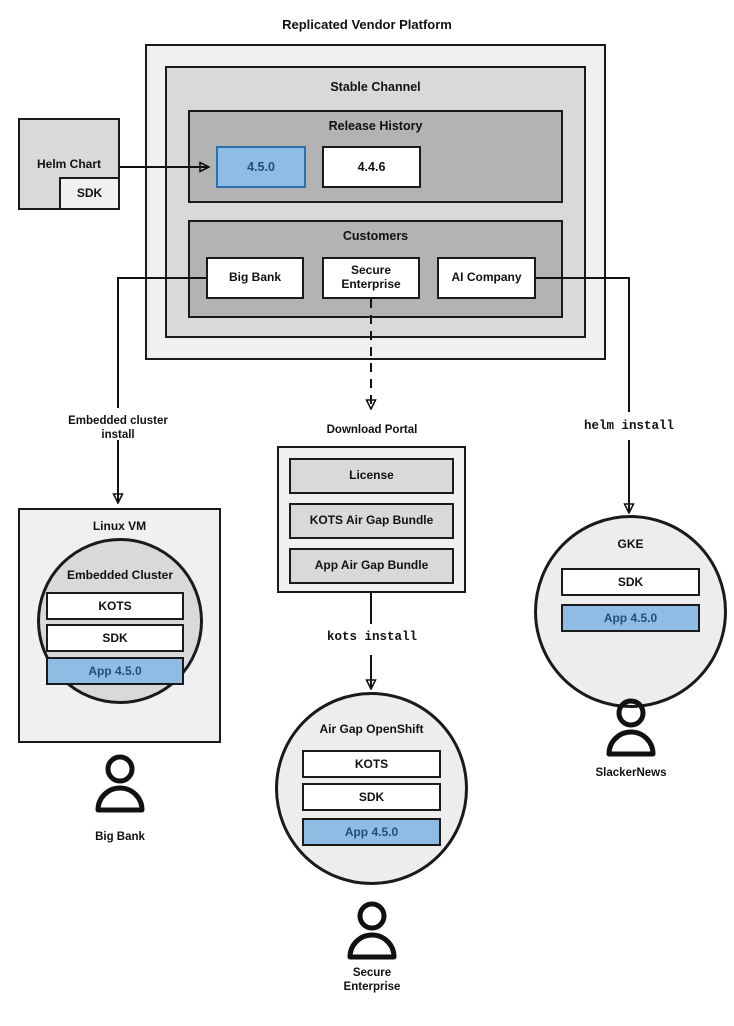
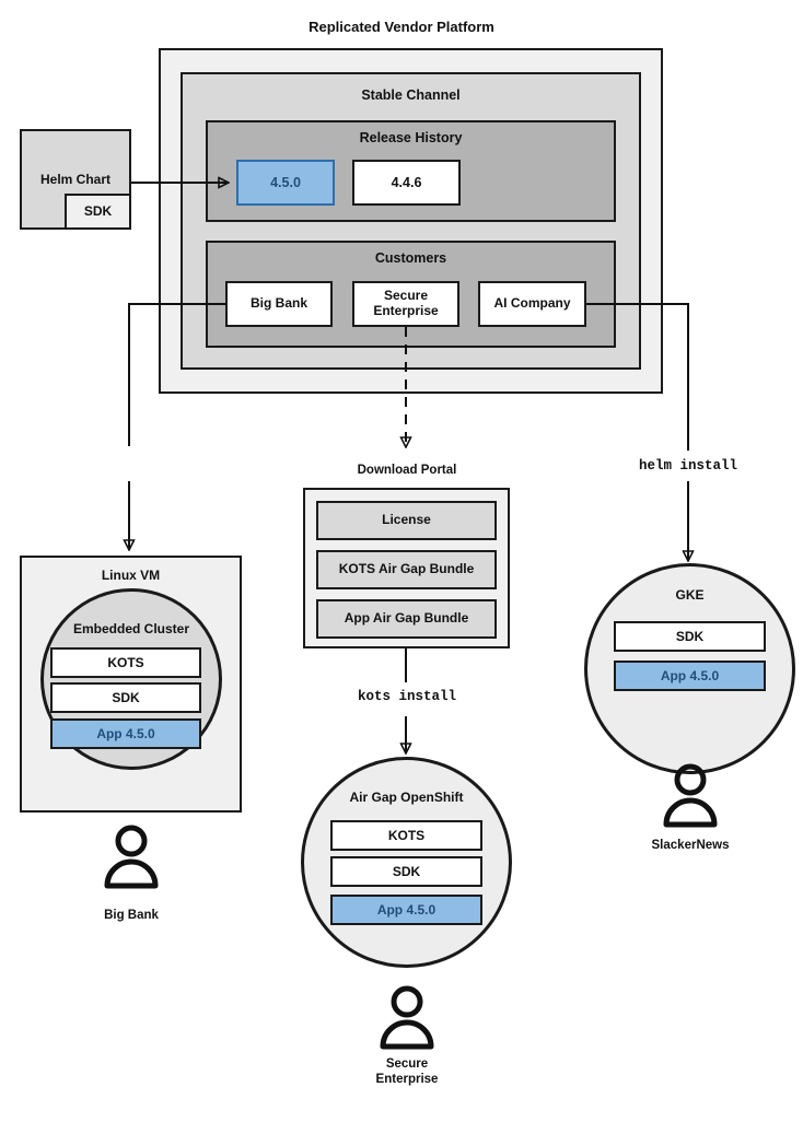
  Replicated Vendor Platform
  Stable Channel
  Release History
  4.5.0
  4.4.6
  Customers
  Big Bank
  Secure
  Enterprise
  AI Company
  Helm Chart
  SDK
- Embedded cluster
- install
  Download Portal
  helm install
  kots install
  License
  KOTS Air Gap Bundle
  App Air Gap Bundle
  Linux VM
  Embedded Cluster
  KOTS
  SDK
  App 4.5.0
  Big Bank
  Air Gap OpenShift
  KOTS
  SDK
  App 4.5.0
  Secure
  Enterprise
  GKE
  SDK
  App 4.5.0
  SlackerNews
